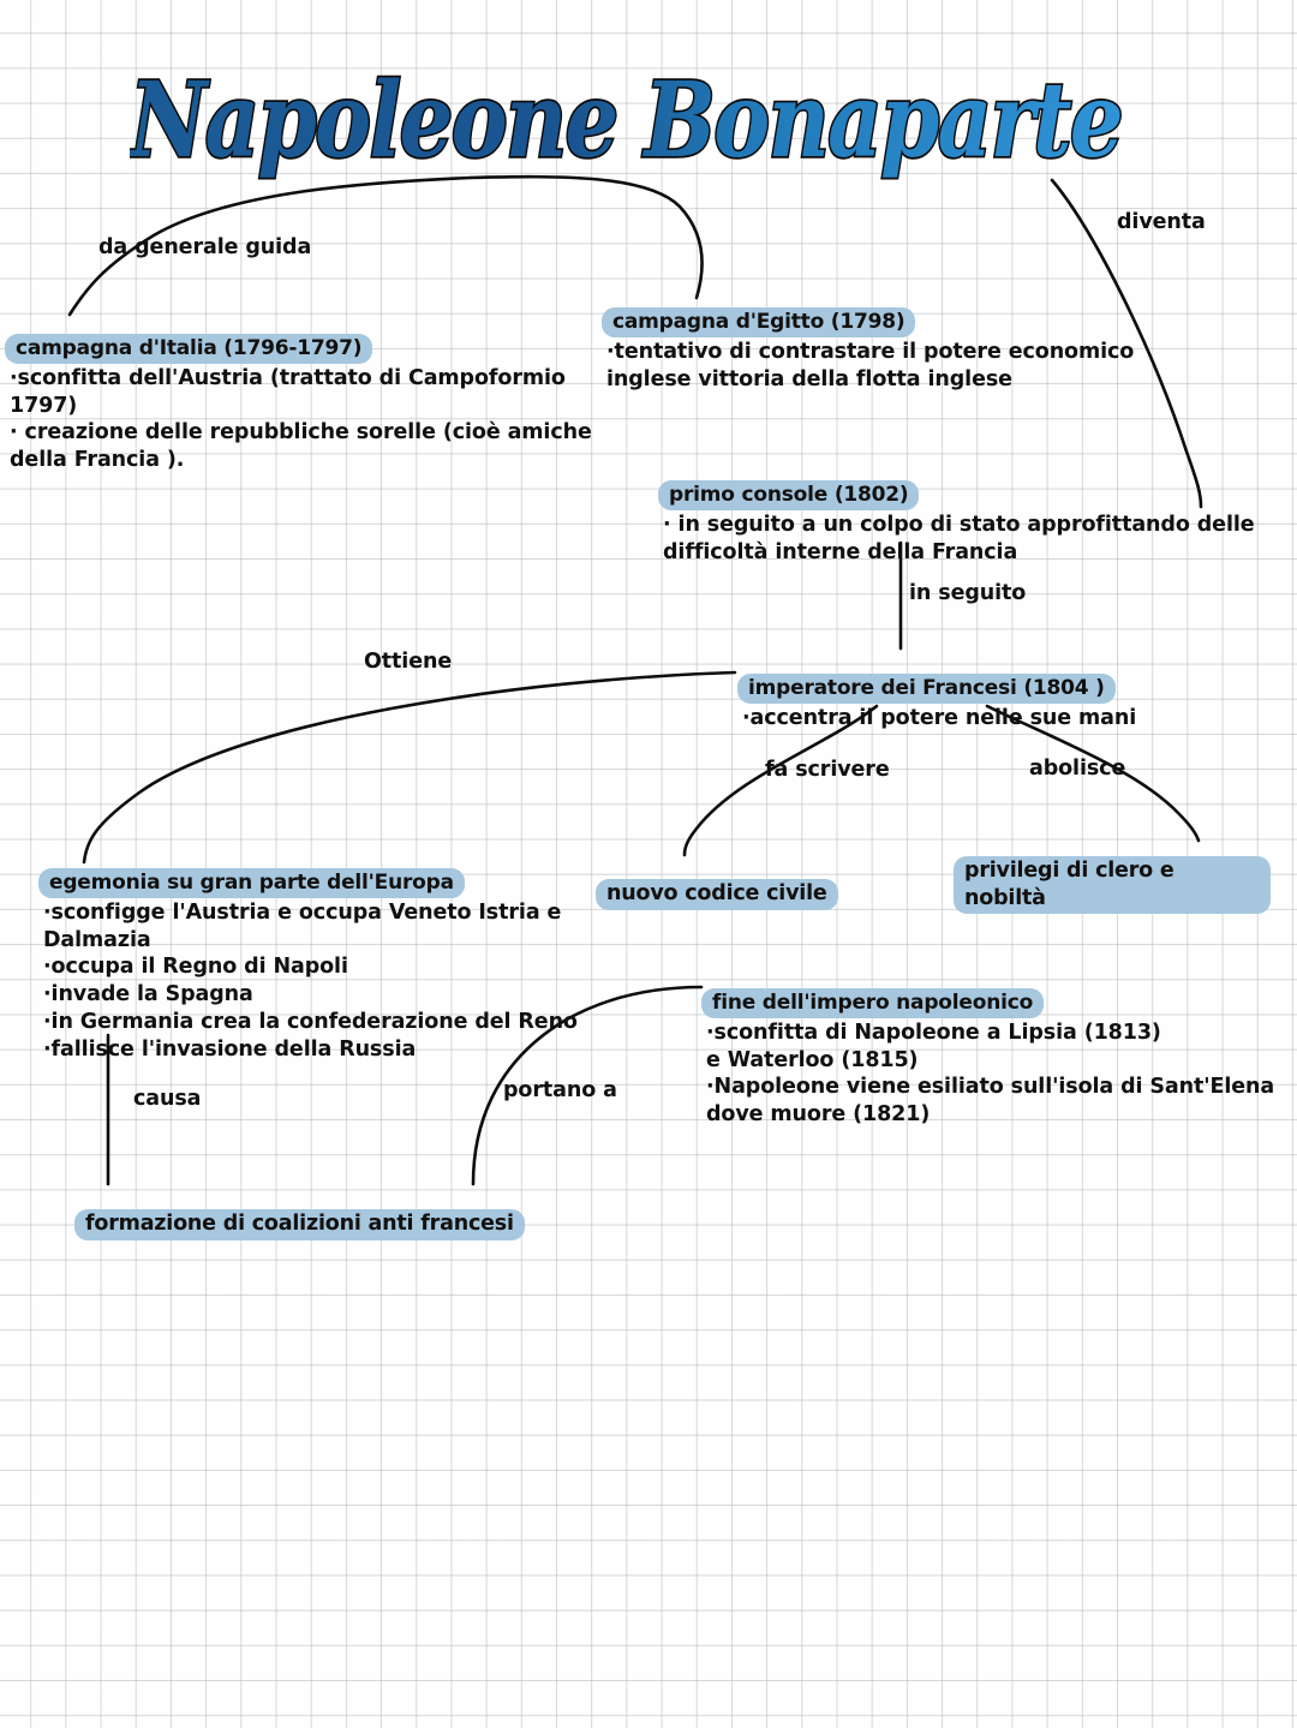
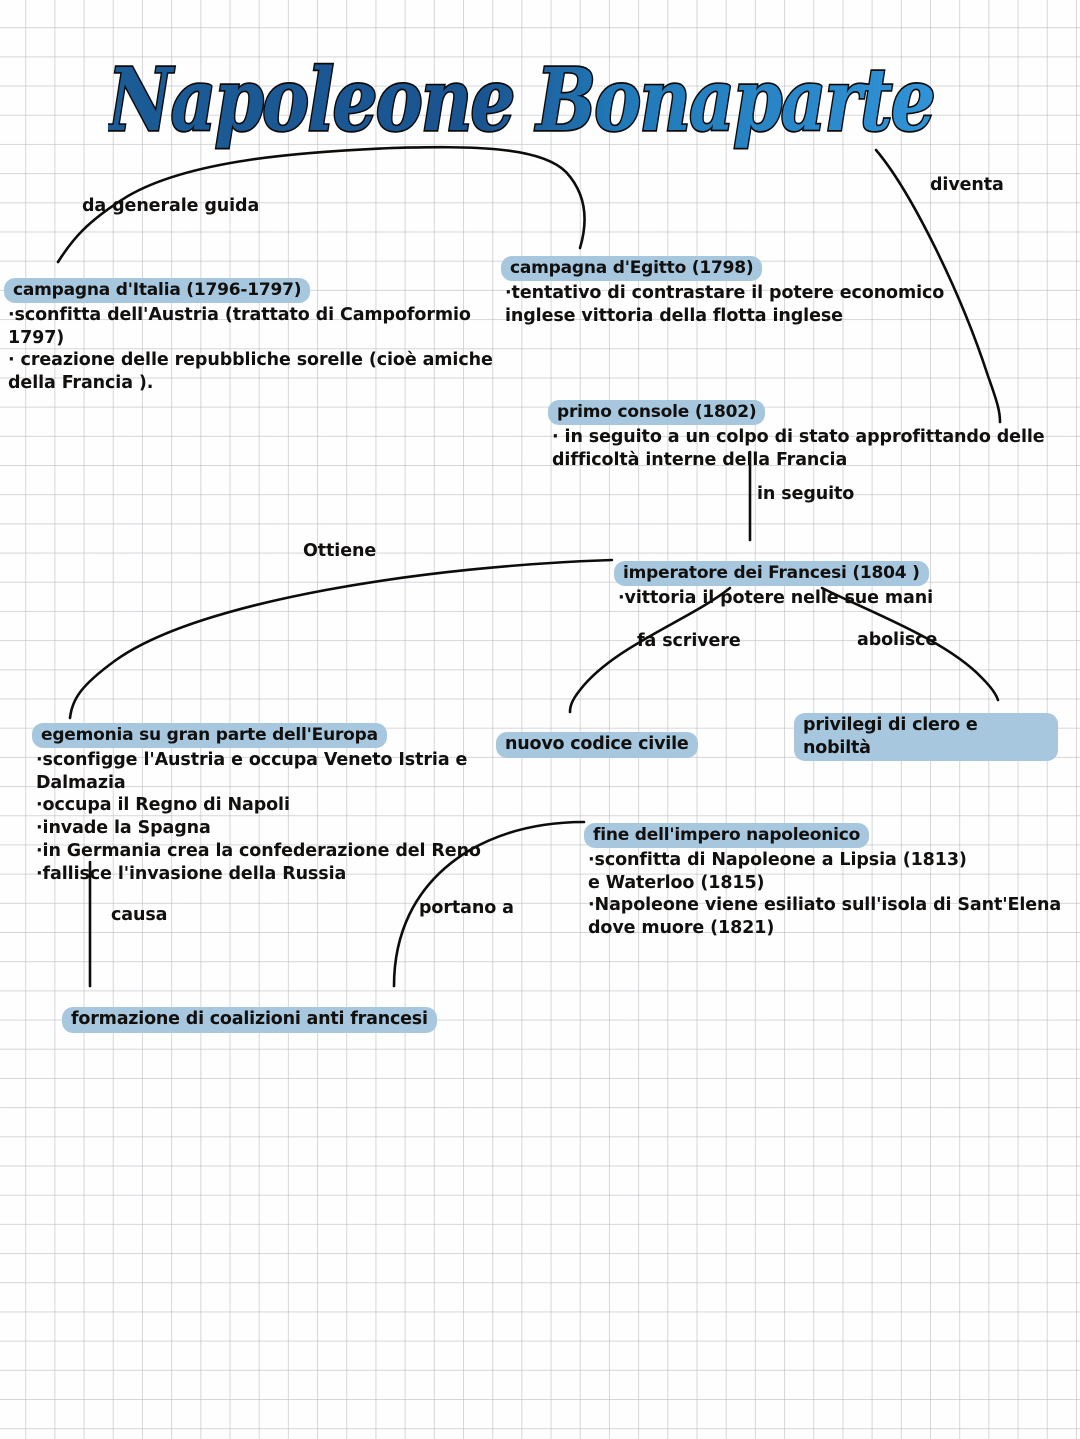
  Napoleone Bonaparte
  campagna d'Italia (1796-1797)
  ·sconfitta dell'Austria (trattato di Campoformio 1797)
  · creazione delle repubbliche sorelle (cioè amiche della Francia ).
  campagna d'Egitto (1798)
  ·tentativo di contrastare il potere economico inglese vittoria della flotta inglese
  primo console (1802)
  · in seguito a un colpo di stato approfittando delle difficoltà interne della Francia
  imperatore dei Francesi (1804 )
- ·accentra il potere nelle sue mani
+ ·vittoria il potere nelle sue mani
  egemonia su gran parte dell'Europa
  ·sconfigge l'Austria e occupa Veneto Istria e Dalmazia
  ·occupa il Regno di Napoli
  ·invade la Spagna
  ·in Germania crea la confederazione del Reno
  ·fallisce l'invasione della Russia
  nuovo codice civile
  privilegi di clero e nobiltà
  fine dell'impero napoleonico
  ·sconfitta di Napoleone a Lipsia (1813)
  e Waterloo (1815)
  ·Napoleone viene esiliato sull'isola di Sant'Elena dove muore (1821)
  formazione di coalizioni anti francesi
  da generale guida
  diventa
  in seguito
  Ottiene
  fa scrivere
  abolisce
  causa
  portano a
